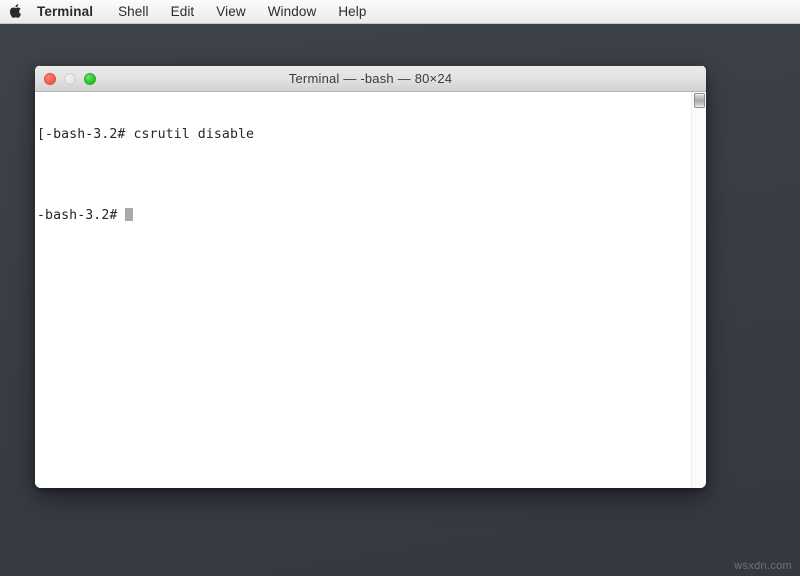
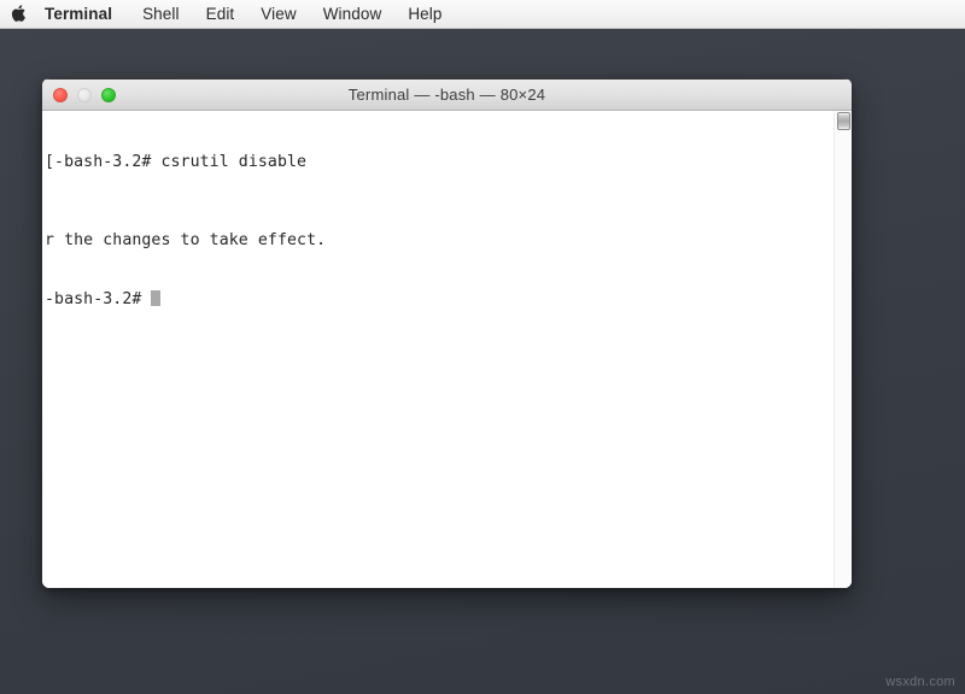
  Terminal
  Shell
  Edit
  View
  Window
  Help
  Terminal — -bash — 80×24
  [-bash-3.2# csrutil disable
+ r the changes to take effect.
  -bash-3.2#
  wsxdn.com
